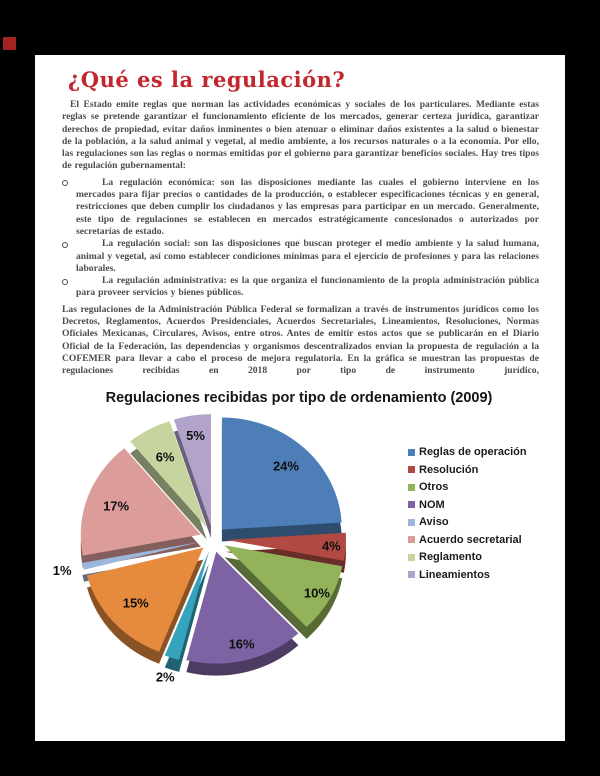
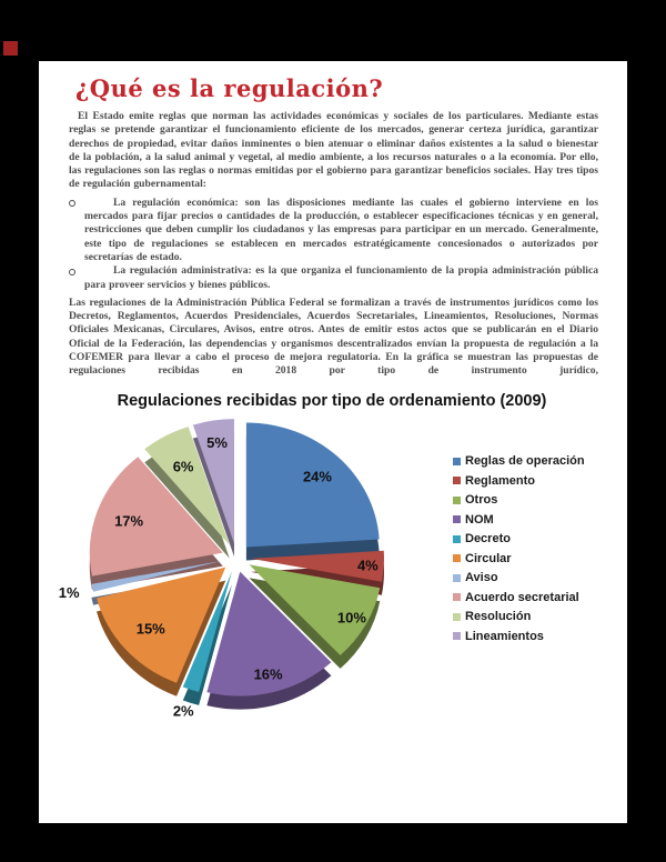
  ¿Qué es la regulación?
  El Estado emite reglas que norman las actividades económicas y sociales de los particulares. Mediante estas reglas se pretende garantizar el funcionamiento eficiente de los mercados, generar certeza jurídica, garantizar derechos de propiedad, evitar daños inminentes o bien atenuar o eliminar daños existentes a la salud o bienestar de la población, a la salud animal y vegetal, al medio ambiente, a los recursos naturales o a la economía. Por ello, las regulaciones son las reglas o normas emitidas por el gobierno para garantizar beneficios sociales. Hay tres tipos de regulación gubernamental:
  La regulación económica: son las disposiciones mediante las cuales el gobierno interviene en los mercados para fijar precios o cantidades de la producción, o establecer especificaciones técnicas y en general, restricciones que deben cumplir los ciudadanos y las empresas para participar en un mercado. Generalmente, este tipo de regulaciones se establecen en mercados estratégicamente concesionados o autorizados por secretarías de estado.
- La regulación social: son las disposiciones que buscan proteger el medio ambiente y la salud humana, animal y vegetal, así como establecer condiciones mínimas para el ejercicio de profesiones y para las relaciones laborales.
  La regulación administrativa: es la que organiza el funcionamiento de la propia administración pública para proveer servicios y bienes públicos.
  Las regulaciones de la Administración Pública Federal se formalizan a través de instrumentos jurídicos como los Decretos, Reglamentos, Acuerdos Presidenciales, Acuerdos Secretariales, Lineamientos, Resoluciones, Normas Oficiales Mexicanas, Circulares, Avisos, entre otros. Antes de emitir estos actos que se publicarán en el Diario Oficial de la Federación, las dependencias y organismos descentralizados envían la propuesta de regulación a la COFEMER para llevar a cabo el proceso de mejora regulatoria. En la gráfica se muestran las propuestas de regulaciones recibidas en 2018 por tipo de instrumento jurídico,
  Regulaciones recibidas por tipo de ordenamiento (2009)
  24%
  4%
  10%
  16%
  2%
  15%
  1%
  17%
  6%
  5%
  Reglas de operación
- Resolución
+ Reglamento
  Otros
  NOM
+ Decreto
+ Circular
  Aviso
  Acuerdo secretarial
- Reglamento
+ Resolución
  Lineamientos
